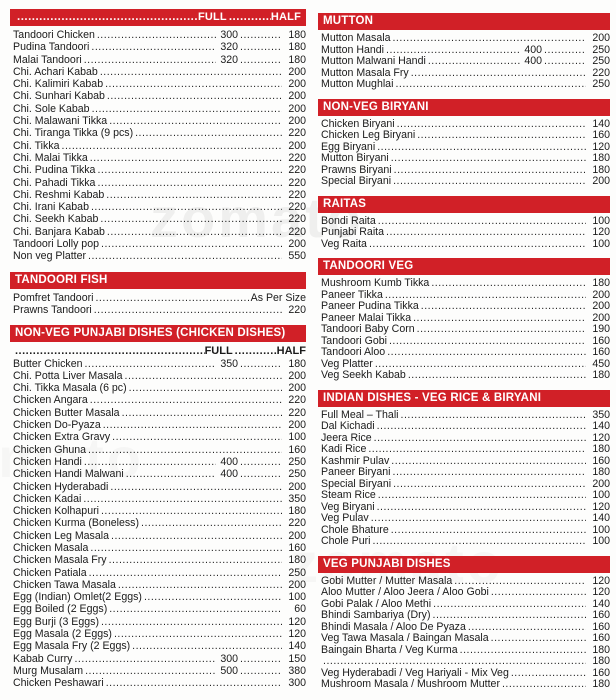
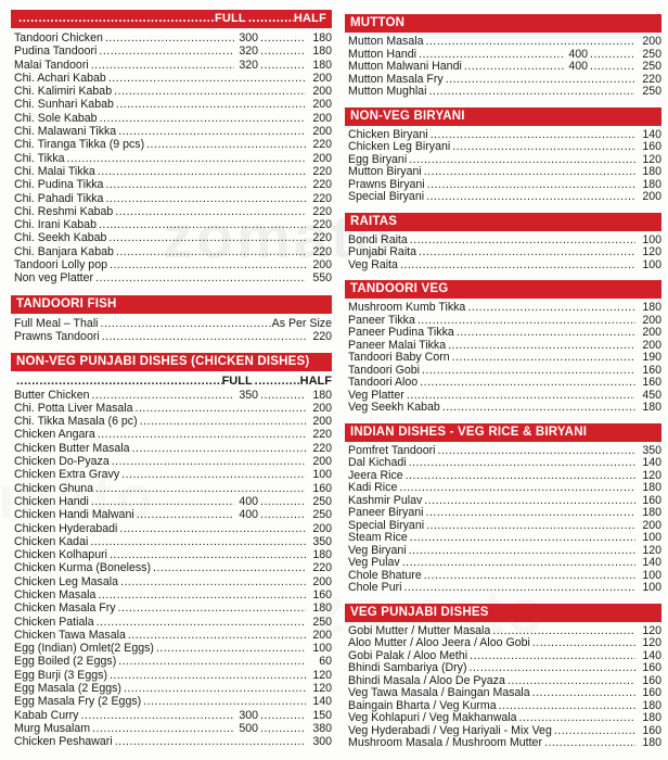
  zomato
  FULL
  HALF
  Tandoori Chicken
  300
  180
  Pudina Tandoori
  320
  180
  Malai Tandoori
  320
  180
  Chi. Achari Kabab
  200
  Chi. Kalimiri Kabab
  200
  Chi. Sunhari Kabab
  200
  Chi. Sole Kabab
  200
  Chi. Malawani Tikka
  200
  Chi. Tiranga Tikka (9 pcs)
  220
  Chi. Tikka
  200
  Chi. Malai Tikka
  220
  Chi. Pudina Tikka
  220
  Chi. Pahadi Tikka
  220
  Chi. Reshmi Kabab
  220
  Chi. Irani Kabab
  220
  Chi. Seekh Kabab
  220
  Chi. Banjara Kabab
  220
  Tandoori Lolly pop
  200
  Non veg Platter
  550
  TANDOORI FISH
- Pomfret Tandoori
+ Full Meal – Thali
  As Per Size
  Prawns Tandoori
  220
  NON-VEG PUNJABI DISHES (CHICKEN DISHES)
  FULL
  HALF
  Butter Chicken
  350
  180
  Chi. Potta Liver Masala
  200
  Chi. Tikka Masala (6 pc)
  200
  Chicken Angara
  220
  Chicken Butter Masala
  220
  Chicken Do-Pyaza
  200
  Chicken Extra Gravy
  100
  Chicken Ghuna
  160
  Chicken Handi
  400
  250
  Chicken Handi Malwani
  400
  250
  Chicken Hyderabadi
  200
  Chicken Kadai
  350
  Chicken Kolhapuri
  180
  Chicken Kurma (Boneless)
  220
  Chicken Leg Masala
  200
  Chicken Masala
  160
  Chicken Masala Fry
  180
  Chicken Patiala
  250
  Chicken Tawa Masala
  200
  Egg (Indian) Omlet(2 Eggs)
  100
  Egg Boiled (2 Eggs)
  60
  Egg Burji (3 Eggs)
  120
  Egg Masala (2 Eggs)
  120
  Egg Masala Fry (2 Eggs)
  140
  Kabab Curry
  300
  150
  Murg Musalam
  500
  380
  Chicken Peshawari
  300
  MUTTON
  Mutton Masala
  200
  Mutton Handi
  400
  250
  Mutton Malwani Handi
  400
  250
  Mutton Masala Fry
  220
  Mutton Mughlai
  250
  NON-VEG BIRYANI
  Chicken Biryani
  140
  Chicken Leg Biryani
  160
  Egg Biryani
  120
  Mutton Biryani
  180
  Prawns Biryani
  180
  Special Biryani
  200
  RAITAS
  Bondi Raita
  100
  Punjabi Raita
  120
  Veg Raita
  100
  TANDOORI VEG
  Mushroom Kumb Tikka
  180
  Paneer Tikka
  200
  Paneer Pudina Tikka
  200
  Paneer Malai Tikka
  200
  Tandoori Baby Corn
  190
  Tandoori Gobi
  160
  Tandoori Aloo
  160
  Veg Platter
  450
  Veg Seekh Kabab
  180
  INDIAN DISHES - VEG RICE & BIRYANI
- Full Meal – Thali
+ Pomfret Tandoori
  350
  Dal Kichadi
  140
  Jeera Rice
  120
  Kadi Rice
  180
  Kashmir Pulav
  160
  Paneer Biryani
  180
  Special Biryani
  200
  Steam Rice
  100
  Veg Biryani
  120
  Veg Pulav
  140
  Chole Bhature
  100
  Chole Puri
  100
  VEG PUNJABI DISHES
  Gobi Mutter / Mutter Masala
  120
  Aloo Mutter / Aloo Jeera / Aloo Gobi
  120
  Gobi Palak / Aloo Methi
  140
  Bhindi Sambariya (Dry)
  160
  Bhindi Masala / Aloo De Pyaza
  160
  Veg Tawa Masala / Baingan Masala
  160
  Baingain Bharta / Veg Kurma
  180
+ Veg Kohlapuri / Veg Makhanwala
  180
  Veg Hyderabadi / Veg Hariyali - Mix Veg
  160
  Mushroom Masala / Mushroom Mutter
  180
